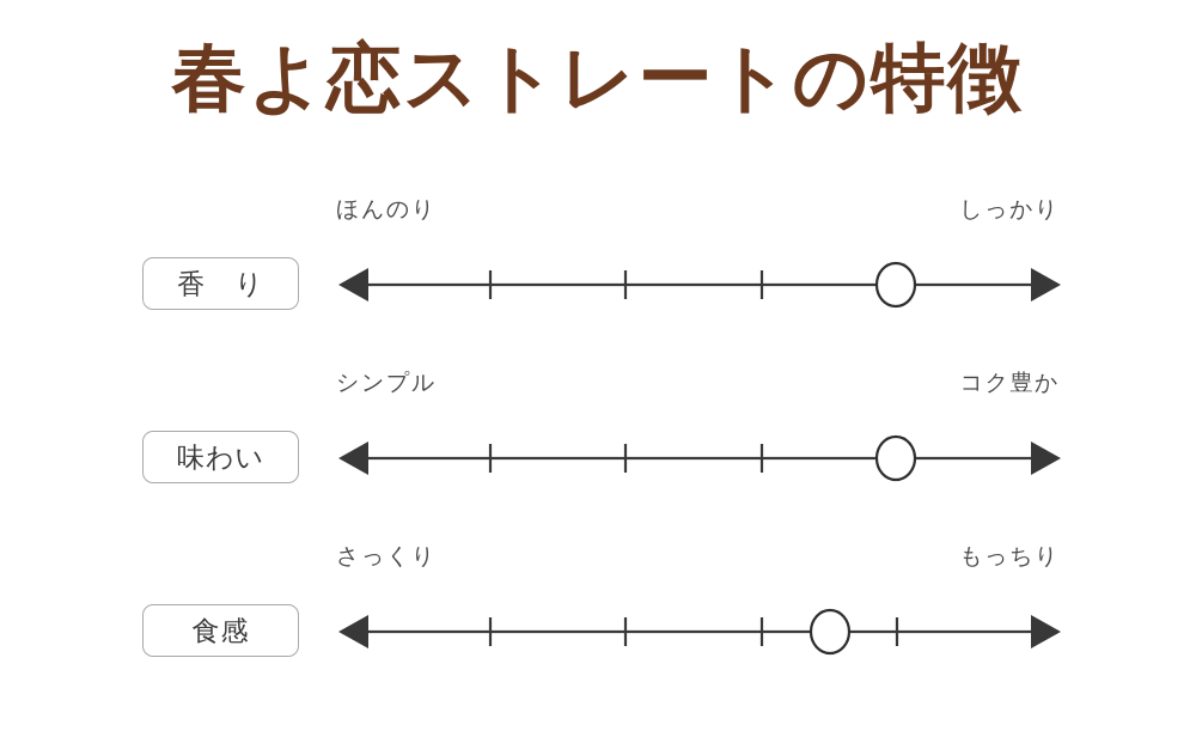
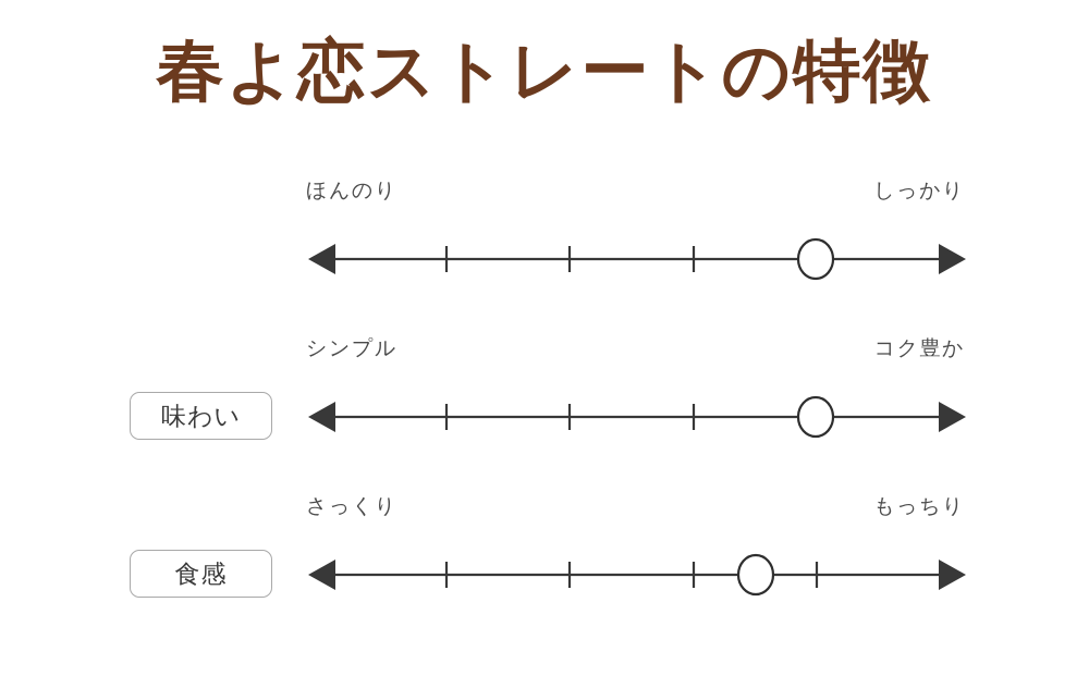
  春よ恋ストレートの特徴
- 香 り
  ほんのり
  しっかり
  味わい
  シンプル
  コク豊か
  食感
  さっくり
  もっちり
